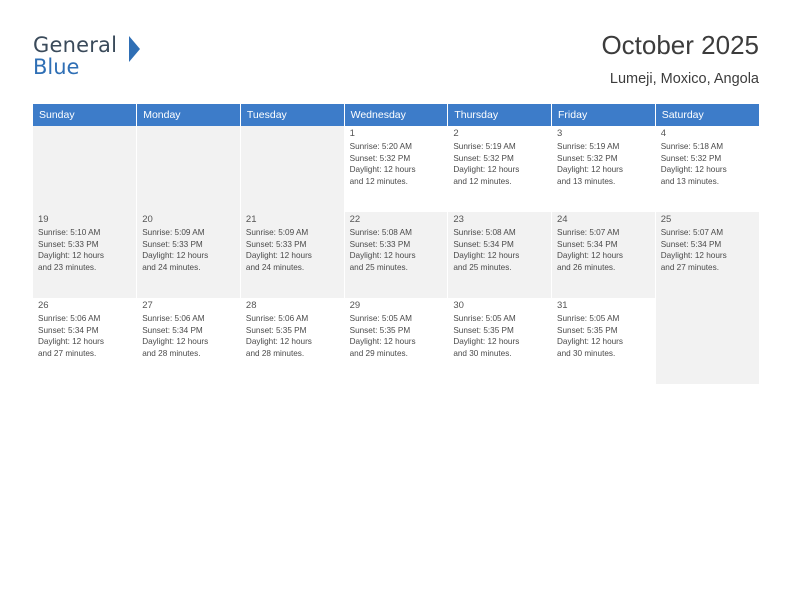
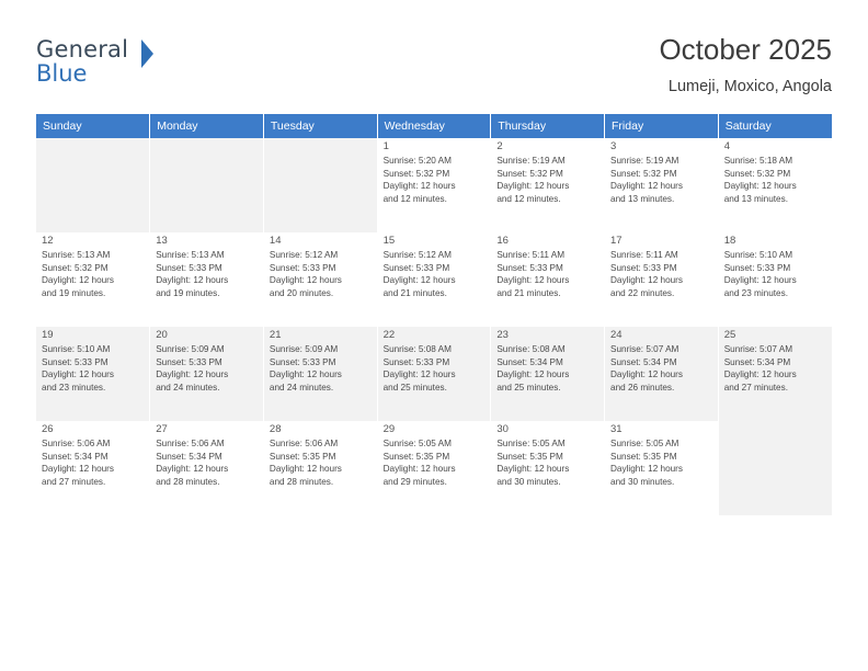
  General
  Blue
  October 2025
  Lumeji, Moxico, Angola
  Sunday	Monday	Tuesday	Wednesday	Thursday	Friday	Saturday
  			1 Sunrise: 5:20 AM Sunset: 5:32 PM Daylight: 12 hours and 12 minutes.	2 Sunrise: 5:19 AM Sunset: 5:32 PM Daylight: 12 hours and 12 minutes.	3 Sunrise: 5:19 AM Sunset: 5:32 PM Daylight: 12 hours and 13 minutes.	4 Sunrise: 5:18 AM Sunset: 5:32 PM Daylight: 12 hours and 13 minutes.
+ 12 Sunrise: 5:13 AM Sunset: 5:32 PM Daylight: 12 hours and 19 minutes.	13 Sunrise: 5:13 AM Sunset: 5:33 PM Daylight: 12 hours and 19 minutes.	14 Sunrise: 5:12 AM Sunset: 5:33 PM Daylight: 12 hours and 20 minutes.	15 Sunrise: 5:12 AM Sunset: 5:33 PM Daylight: 12 hours and 21 minutes.	16 Sunrise: 5:11 AM Sunset: 5:33 PM Daylight: 12 hours and 21 minutes.	17 Sunrise: 5:11 AM Sunset: 5:33 PM Daylight: 12 hours and 22 minutes.	18 Sunrise: 5:10 AM Sunset: 5:33 PM Daylight: 12 hours and 23 minutes.
  19 Sunrise: 5:10 AM Sunset: 5:33 PM Daylight: 12 hours and 23 minutes.	20 Sunrise: 5:09 AM Sunset: 5:33 PM Daylight: 12 hours and 24 minutes.	21 Sunrise: 5:09 AM Sunset: 5:33 PM Daylight: 12 hours and 24 minutes.	22 Sunrise: 5:08 AM Sunset: 5:33 PM Daylight: 12 hours and 25 minutes.	23 Sunrise: 5:08 AM Sunset: 5:34 PM Daylight: 12 hours and 25 minutes.	24 Sunrise: 5:07 AM Sunset: 5:34 PM Daylight: 12 hours and 26 minutes.	25 Sunrise: 5:07 AM Sunset: 5:34 PM Daylight: 12 hours and 27 minutes.
  26 Sunrise: 5:06 AM Sunset: 5:34 PM Daylight: 12 hours and 27 minutes.	27 Sunrise: 5:06 AM Sunset: 5:34 PM Daylight: 12 hours and 28 minutes.	28 Sunrise: 5:06 AM Sunset: 5:35 PM Daylight: 12 hours and 28 minutes.	29 Sunrise: 5:05 AM Sunset: 5:35 PM Daylight: 12 hours and 29 minutes.	30 Sunrise: 5:05 AM Sunset: 5:35 PM Daylight: 12 hours and 30 minutes.	31 Sunrise: 5:05 AM Sunset: 5:35 PM Daylight: 12 hours and 30 minutes.
